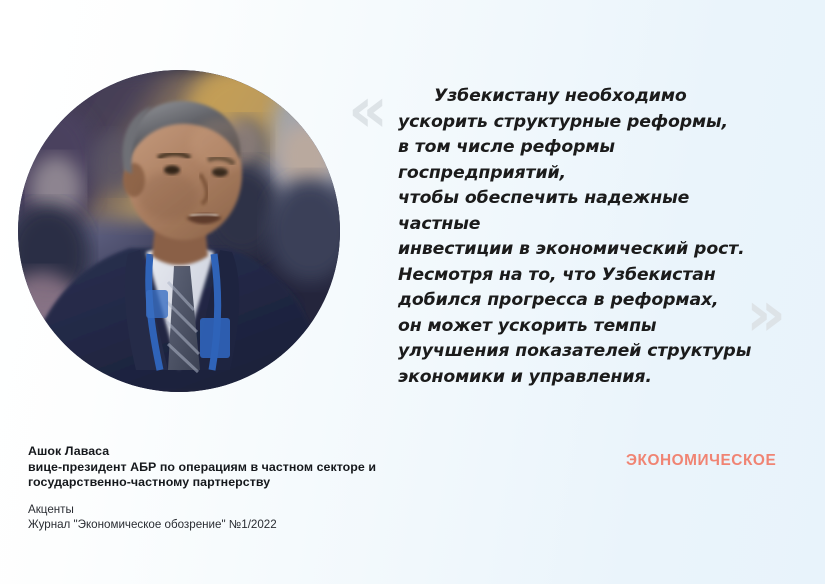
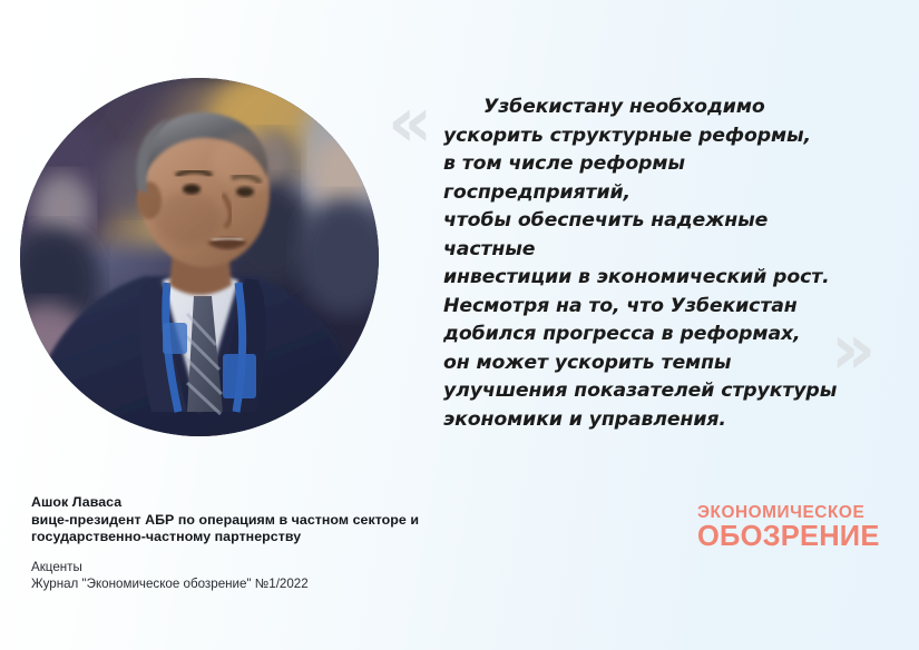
  «
  Узбекистану необходимо
  ускорить структурные реформы,
  в том числе реформы госпредприятий,
  чтобы обеспечить надежные частные
  инвестиции в экономический рост.
  Несмотря на то, что Узбекистан
  добился прогресса в реформах,
  он может ускорить темпы
  улучшения показателей структуры
  экономики и управления.
  »
  Ашок Лаваса
  вице-президент АБР по операциям в частном секторе и
  государственно-частному партнерству
  Акценты
  Журнал "Экономическое обозрение" №1/2022
  ЭКОНОМИЧЕСКОЕ
+ ОБОЗРЕНИЕ
